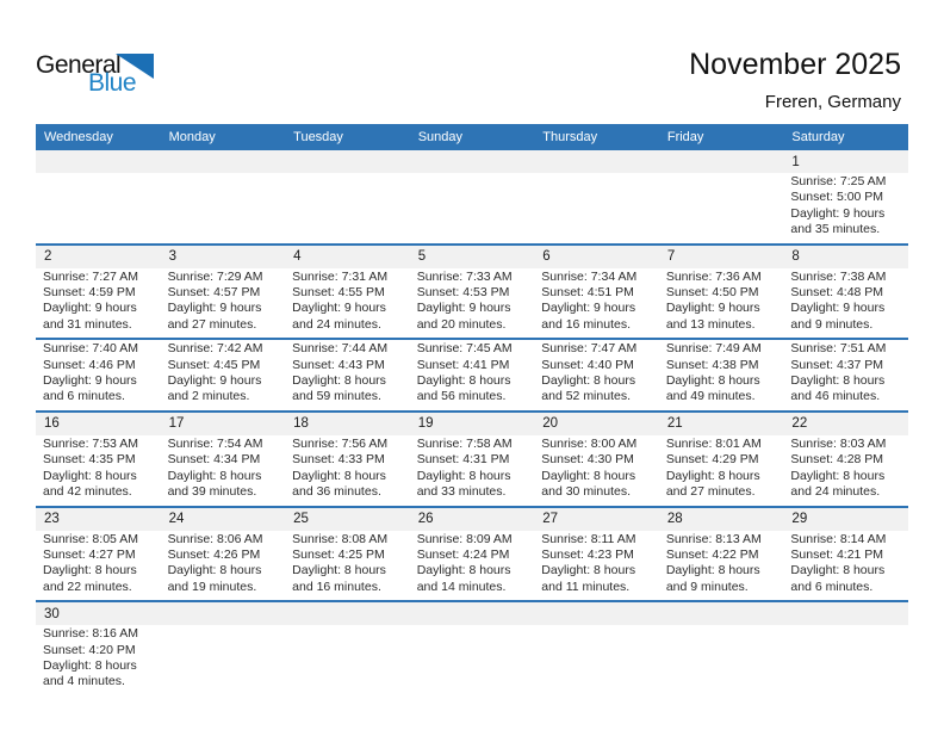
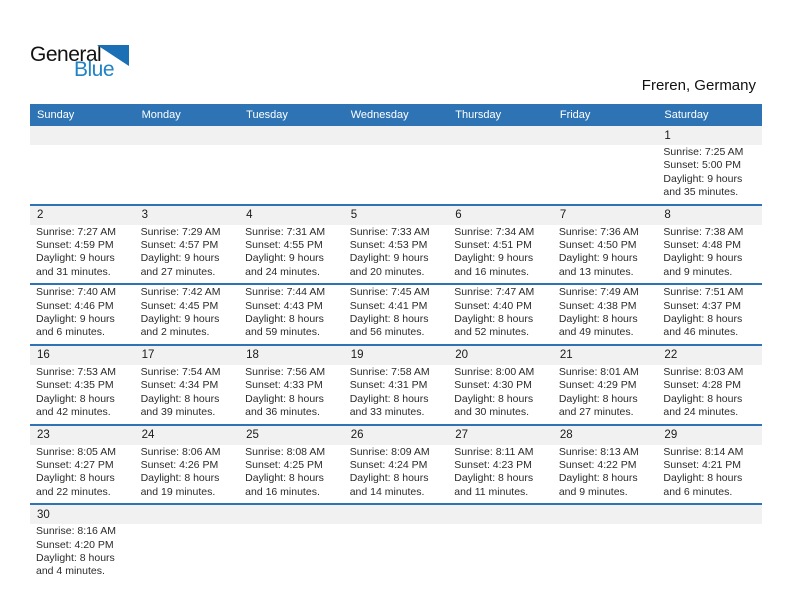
  General
  Blue
- November 2025
  Freren, Germany
- Wednesday
+ Sunday
  Monday
  Tuesday
- Sunday
+ Wednesday
  Thursday
  Friday
  Saturday
  1
  Sunrise: 7:25 AM
  Sunset: 5:00 PM
  Daylight: 9 hours
  and 35 minutes.
  2
  3
  4
  5
  6
  7
  8
  Sunrise: 7:27 AM
  Sunset: 4:59 PM
  Daylight: 9 hours
  and 31 minutes.
  Sunrise: 7:29 AM
  Sunset: 4:57 PM
  Daylight: 9 hours
  and 27 minutes.
  Sunrise: 7:31 AM
  Sunset: 4:55 PM
  Daylight: 9 hours
  and 24 minutes.
  Sunrise: 7:33 AM
  Sunset: 4:53 PM
  Daylight: 9 hours
  and 20 minutes.
  Sunrise: 7:34 AM
  Sunset: 4:51 PM
  Daylight: 9 hours
  and 16 minutes.
  Sunrise: 7:36 AM
  Sunset: 4:50 PM
  Daylight: 9 hours
  and 13 minutes.
  Sunrise: 7:38 AM
  Sunset: 4:48 PM
  Daylight: 9 hours
  and 9 minutes.
  Sunrise: 7:40 AM
  Sunset: 4:46 PM
  Daylight: 9 hours
  and 6 minutes.
  Sunrise: 7:42 AM
  Sunset: 4:45 PM
  Daylight: 9 hours
  and 2 minutes.
  Sunrise: 7:44 AM
  Sunset: 4:43 PM
  Daylight: 8 hours
  and 59 minutes.
  Sunrise: 7:45 AM
  Sunset: 4:41 PM
  Daylight: 8 hours
  and 56 minutes.
  Sunrise: 7:47 AM
  Sunset: 4:40 PM
  Daylight: 8 hours
  and 52 minutes.
  Sunrise: 7:49 AM
  Sunset: 4:38 PM
  Daylight: 8 hours
  and 49 minutes.
  Sunrise: 7:51 AM
  Sunset: 4:37 PM
  Daylight: 8 hours
  and 46 minutes.
  16
  17
  18
  19
  20
  21
  22
  Sunrise: 7:53 AM
  Sunset: 4:35 PM
  Daylight: 8 hours
  and 42 minutes.
  Sunrise: 7:54 AM
  Sunset: 4:34 PM
  Daylight: 8 hours
  and 39 minutes.
  Sunrise: 7:56 AM
  Sunset: 4:33 PM
  Daylight: 8 hours
  and 36 minutes.
  Sunrise: 7:58 AM
  Sunset: 4:31 PM
  Daylight: 8 hours
  and 33 minutes.
  Sunrise: 8:00 AM
  Sunset: 4:30 PM
  Daylight: 8 hours
  and 30 minutes.
  Sunrise: 8:01 AM
  Sunset: 4:29 PM
  Daylight: 8 hours
  and 27 minutes.
  Sunrise: 8:03 AM
  Sunset: 4:28 PM
  Daylight: 8 hours
  and 24 minutes.
  23
  24
  25
  26
  27
  28
  29
  Sunrise: 8:05 AM
  Sunset: 4:27 PM
  Daylight: 8 hours
  and 22 minutes.
  Sunrise: 8:06 AM
  Sunset: 4:26 PM
  Daylight: 8 hours
  and 19 minutes.
  Sunrise: 8:08 AM
  Sunset: 4:25 PM
  Daylight: 8 hours
  and 16 minutes.
  Sunrise: 8:09 AM
  Sunset: 4:24 PM
  Daylight: 8 hours
  and 14 minutes.
  Sunrise: 8:11 AM
  Sunset: 4:23 PM
  Daylight: 8 hours
  and 11 minutes.
  Sunrise: 8:13 AM
  Sunset: 4:22 PM
  Daylight: 8 hours
  and 9 minutes.
  Sunrise: 8:14 AM
  Sunset: 4:21 PM
  Daylight: 8 hours
  and 6 minutes.
  30
  Sunrise: 8:16 AM
  Sunset: 4:20 PM
  Daylight: 8 hours
  and 4 minutes.
